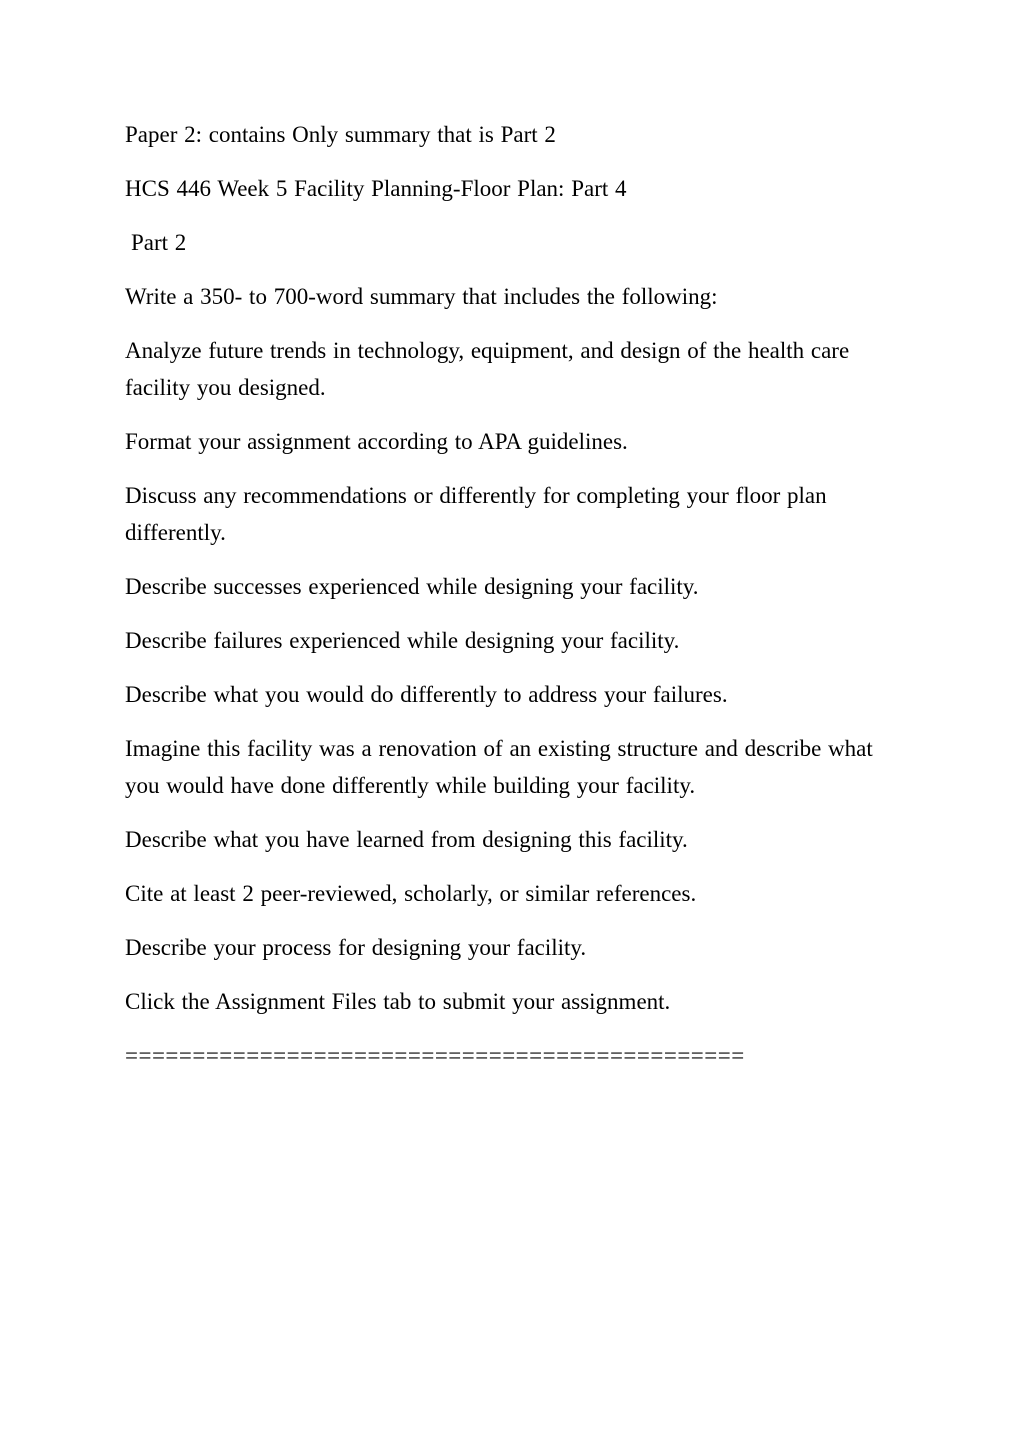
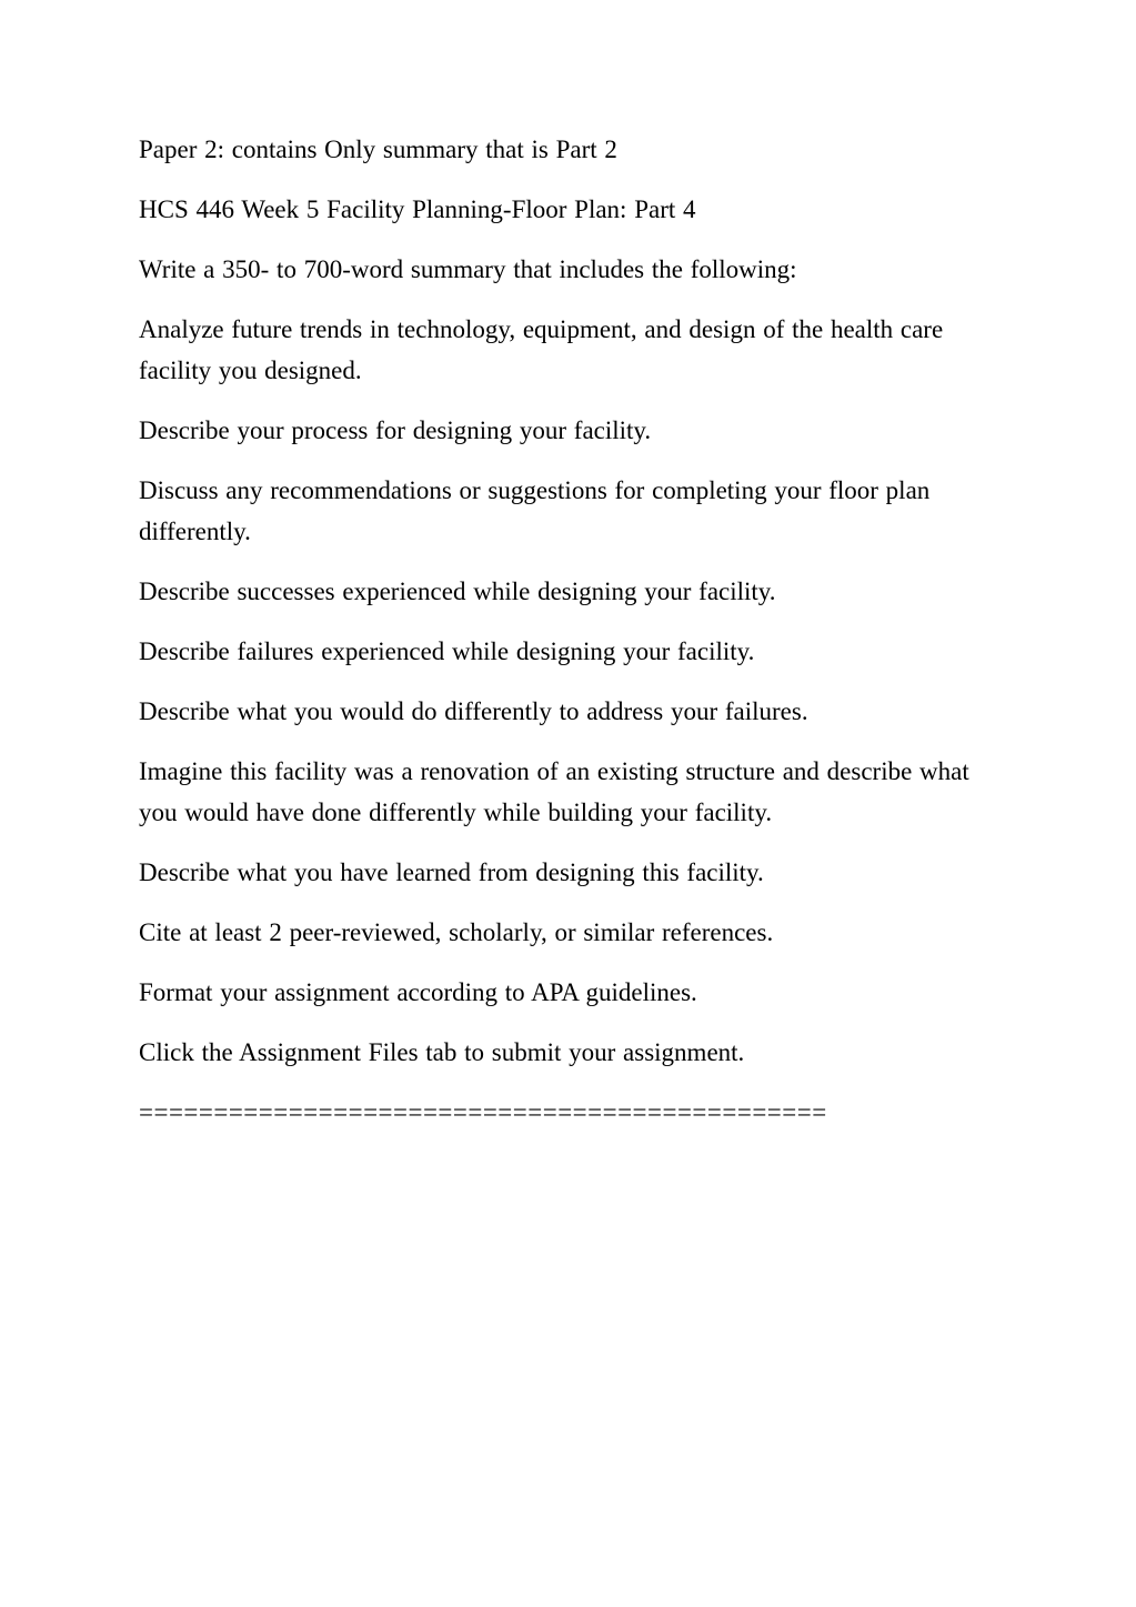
  Paper 2: contains Only summary that is Part 2
  HCS 446 Week 5 Facility Planning-Floor Plan: Part 4
- Part 2
  Write a 350- to 700-word summary that includes the following:
  Analyze future trends in technology, equipment, and design of the health care facility you designed.
- Format your assignment according to APA guidelines.
+ Describe your process for designing your facility.
- Discuss any recommendations or differently for completing your floor plan differently.
+ Discuss any recommendations or suggestions for completing your floor plan differently.
  Describe successes experienced while designing your facility.
  Describe failures experienced while designing your facility.
  Describe what you would do differently to address your failures.
  Imagine this facility was a renovation of an existing structure and describe what you would have done differently while building your facility.
  Describe what you have learned from designing this facility.
  Cite at least 2 peer-reviewed, scholarly, or similar references.
- Describe your process for designing your facility.
+ Format your assignment according to APA guidelines.
  Click the Assignment Files tab to submit your assignment.
  ==============================================
